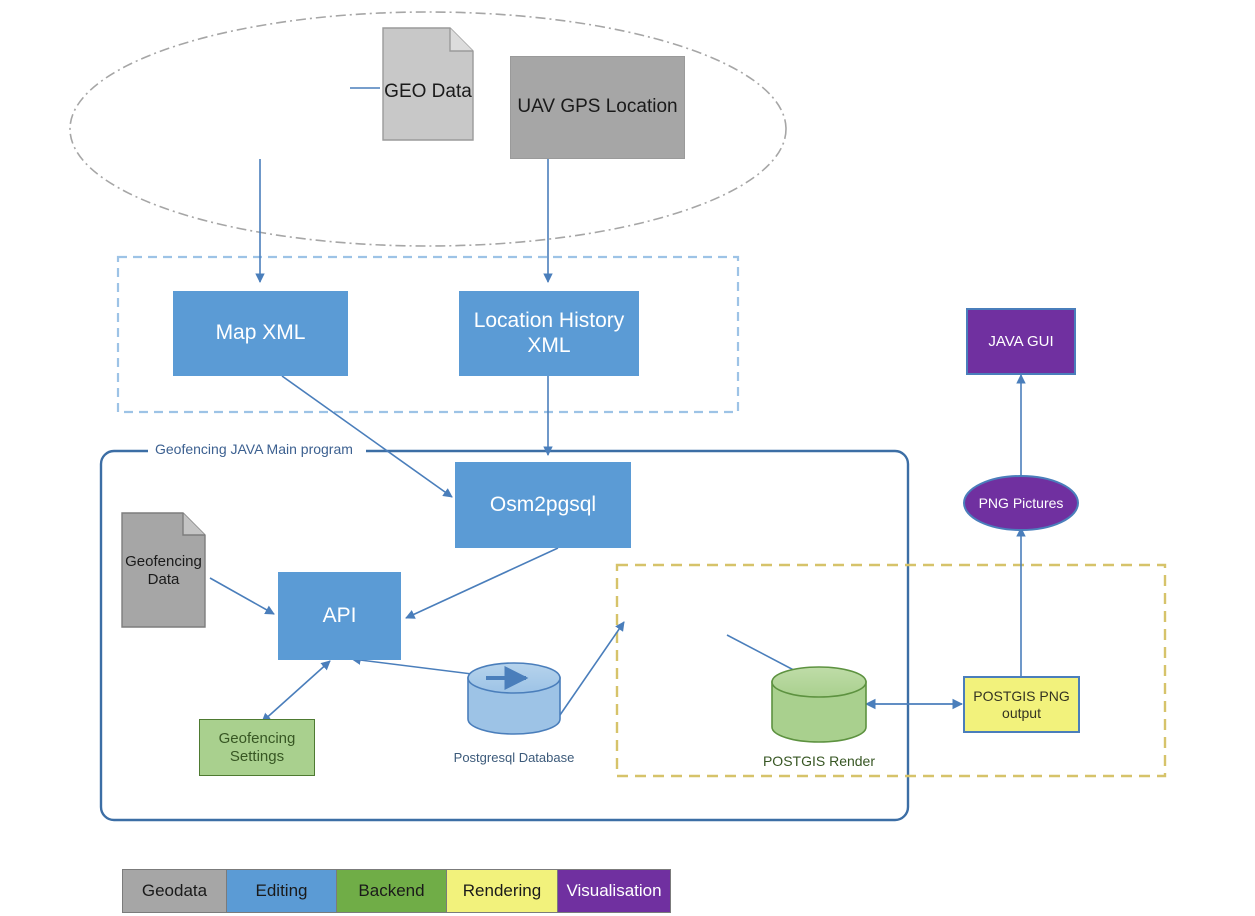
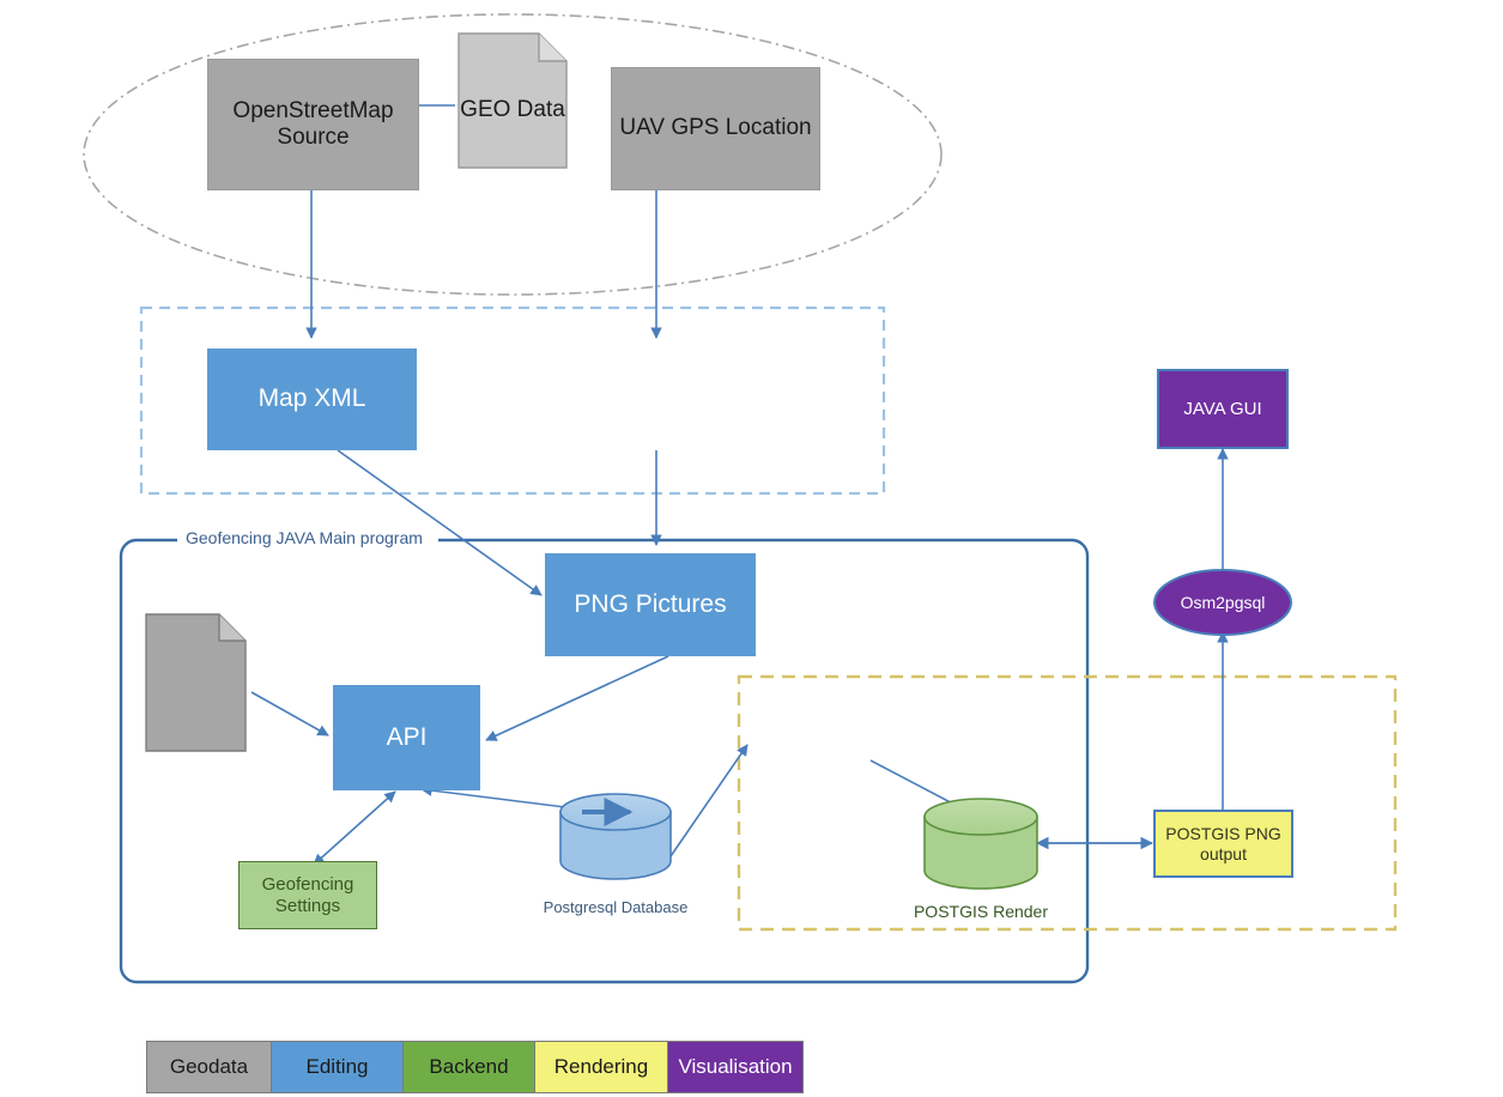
+ OpenStreetMap Source
  GEO Data
  UAV GPS Location
  Map XML
- Location History XML
- Osm2pgsql
+ PNG Pictures
  API
- Geofencing Data
  Geofencing Settings
  Postgresql Database
  POSTGIS Render
  POSTGIS PNG output
- PNG Pictures
+ Osm2pgsql
  JAVA GUI
  Geofencing JAVA Main program
  Geodata
  Editing
  Backend
  Rendering
  Visualisation
